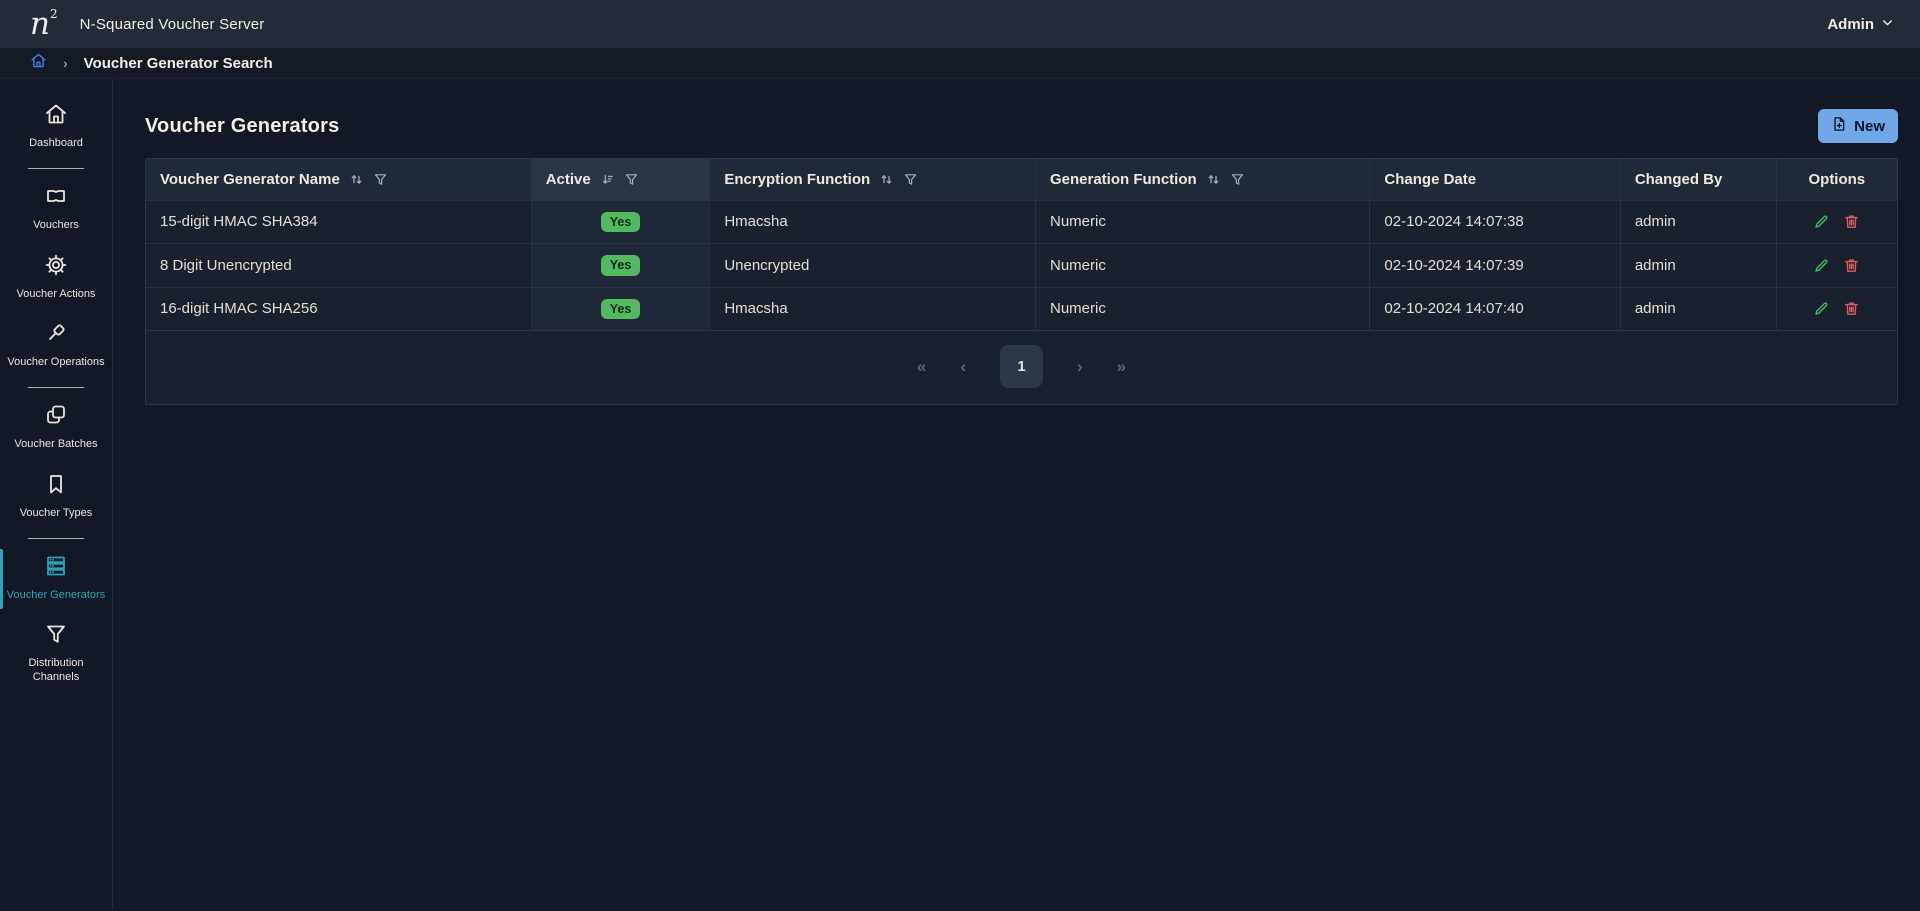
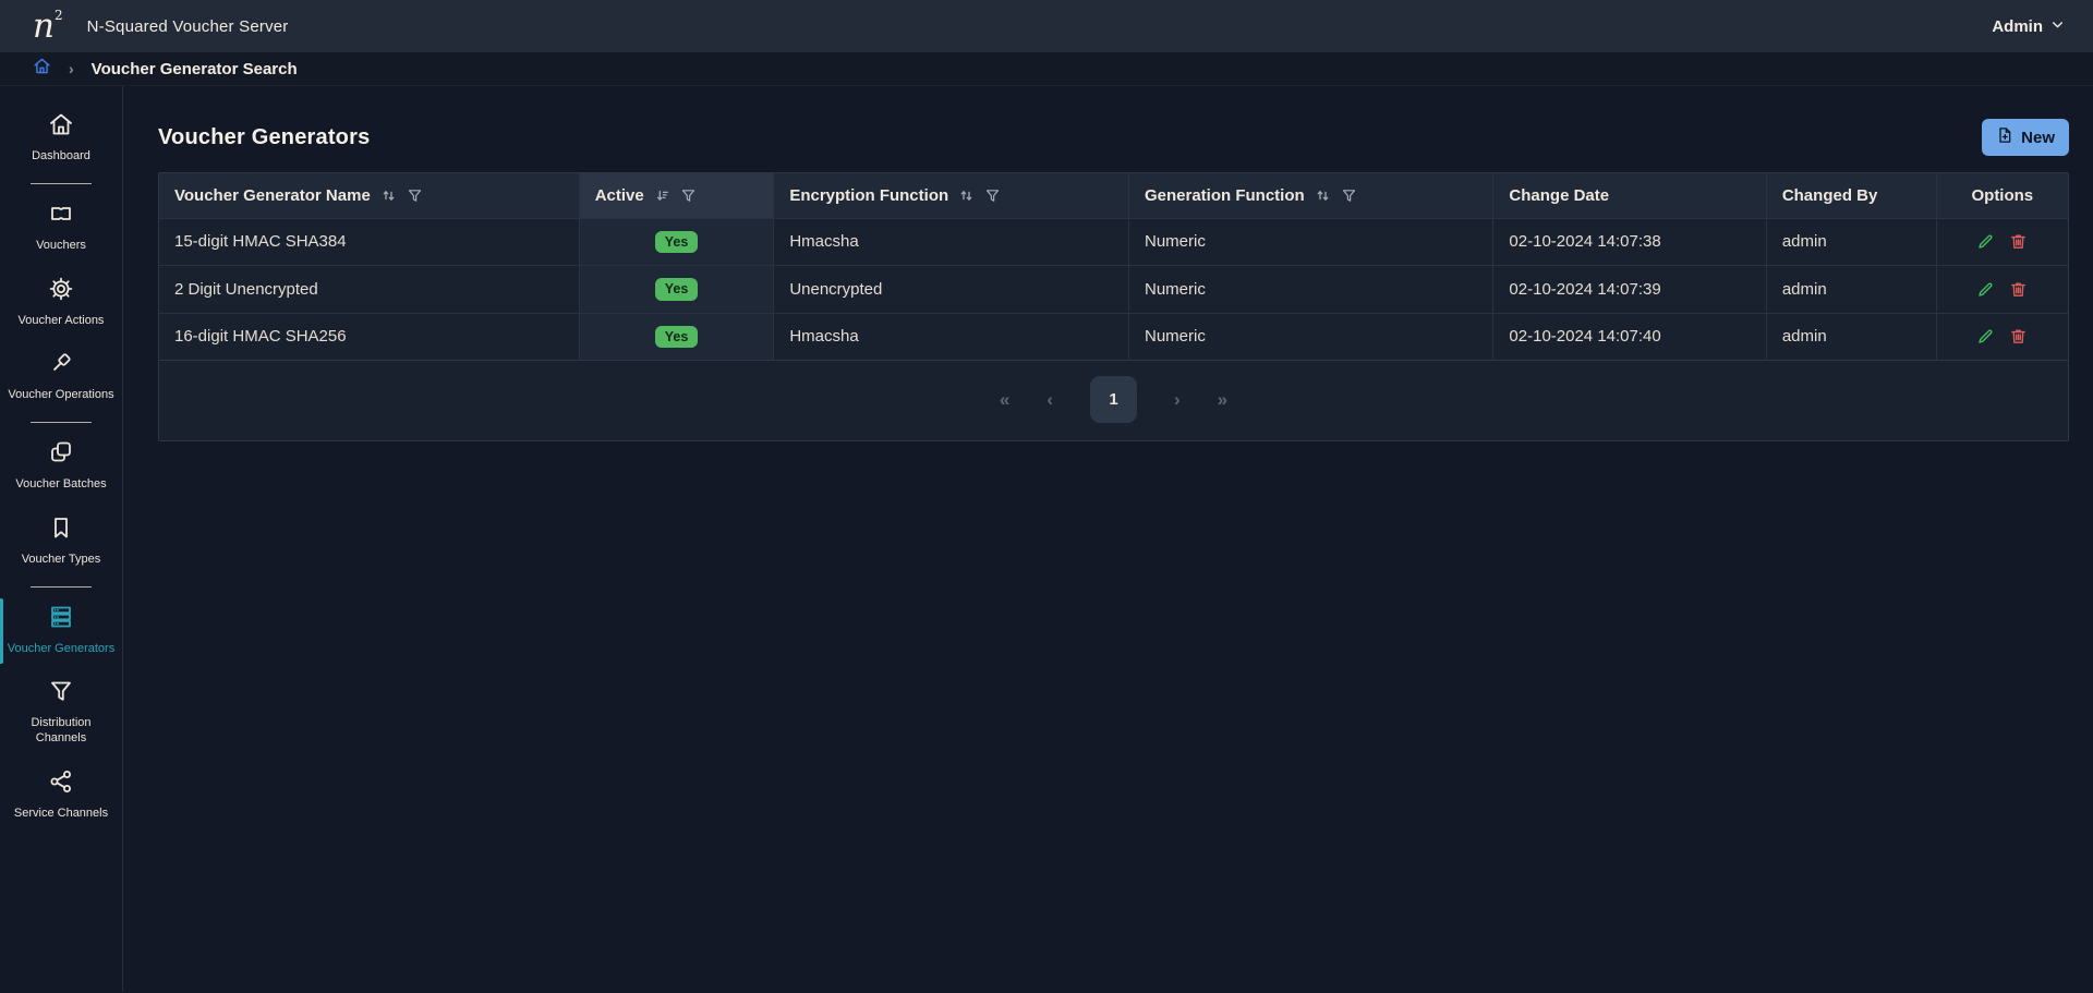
  n
  2
  N-Squared Voucher Server
  Admin
  ›
  Voucher Generator Search
  Dashboard
  Vouchers
  Voucher Actions
  Voucher Operations
  Voucher Batches
  Voucher Types
  Voucher Generators
  Distribution Channels
+ Service Channels
  Voucher Generators
  New
  Voucher Generator Name	Active	Encryption Function	Generation Function	Change Date	Changed By	Options
  15-digit HMAC SHA384	Yes	Hmacsha	Numeric	02-10-2024 14:07:38	admin
- 8 Digit Unencrypted	Yes	Unencrypted	Numeric	02-10-2024 14:07:39	admin
+ 2 Digit Unencrypted	Yes	Unencrypted	Numeric	02-10-2024 14:07:39	admin
  16-digit HMAC SHA256	Yes	Hmacsha	Numeric	02-10-2024 14:07:40	admin
  «
  ‹
  1
  ›
  »
